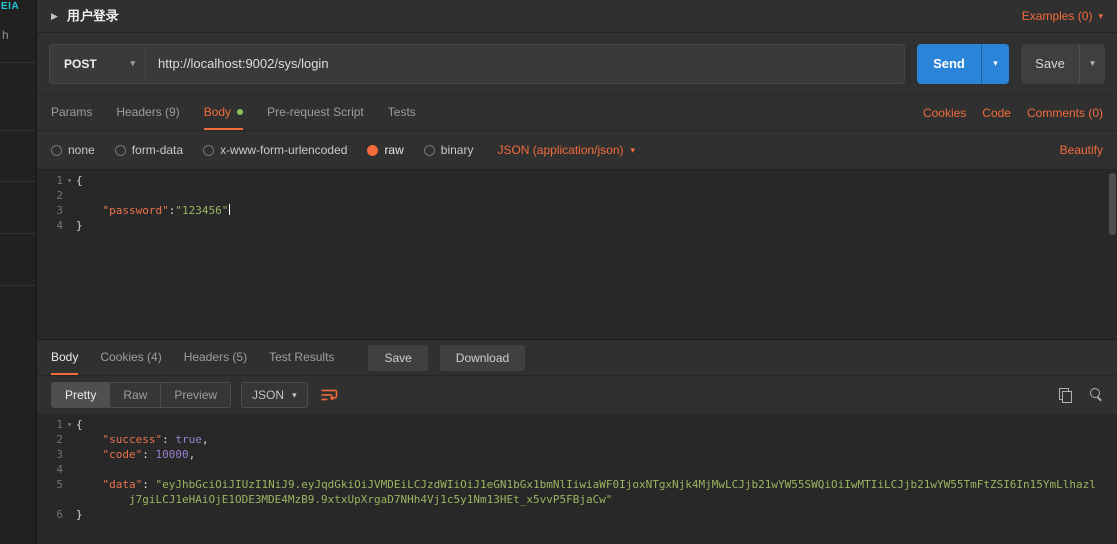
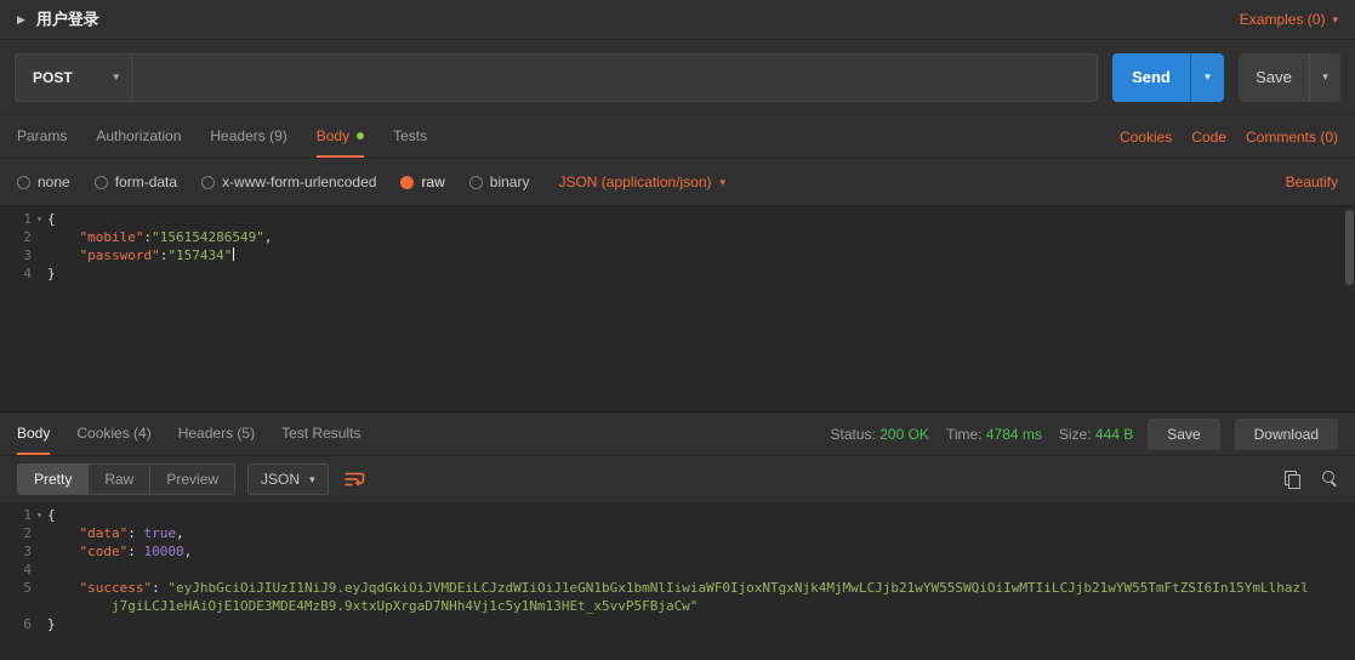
- EIA
- h
  ▶
  用户登录
  Examples (0)
  ▾
  POST
  ▾
- http://localhost:9002/sys/login
  Send
  ▾
  Save
  ▾
  Params
+ Authorization
  Headers (9)
  Body
- Pre-request Script
  Tests
  Cookies
  Code
  Comments (0)
  none
  form-data
  x-www-form-urlencoded
  raw
  binary
  JSON (application/json)
  ▾
  Beautify
  1
  ▾
  {
  2
+ "mobile":"156154286549",
  3
- "password":"123456"
+ "password":"157434"
  4
  }
  Body
  Cookies (4)
  Headers (5)
  Test Results
+ Status: 200 OK
+ Time: 4784 ms
+ Size: 444 B
  Save
  Download
  Pretty
  Raw
  Preview
  JSON
  ▾
  1
  ▾
  {
  2
- "success": true,
+ "data": true,
  3
  "code": 10000,
  4
  5
- "data": "eyJhbGciOiJIUzI1NiJ9.eyJqdGkiOiJVMDEiLCJzdWIiOiJ1eGN1bGx1bmNlIiwiaWF0IjoxNTgxNjk4MjMwLCJjb21wYW55SWQiOiIwMTIiLCJjb21wYW55TmFtZSI6In15YmLlhazl
+ "success": "eyJhbGciOiJIUzI1NiJ9.eyJqdGkiOiJVMDEiLCJzdWIiOiJ1eGN1bGx1bmNlIiwiaWF0IjoxNTgxNjk4MjMwLCJjb21wYW55SWQiOiIwMTIiLCJjb21wYW55TmFtZSI6In15YmLlhazl
  j7giLCJ1eHAiOjE1ODE3MDE4MzB9.9xtxUpXrgaD7NHh4Vj1c5y1Nm13HEt_x5vvP5FBjaCw"
  6
  }
